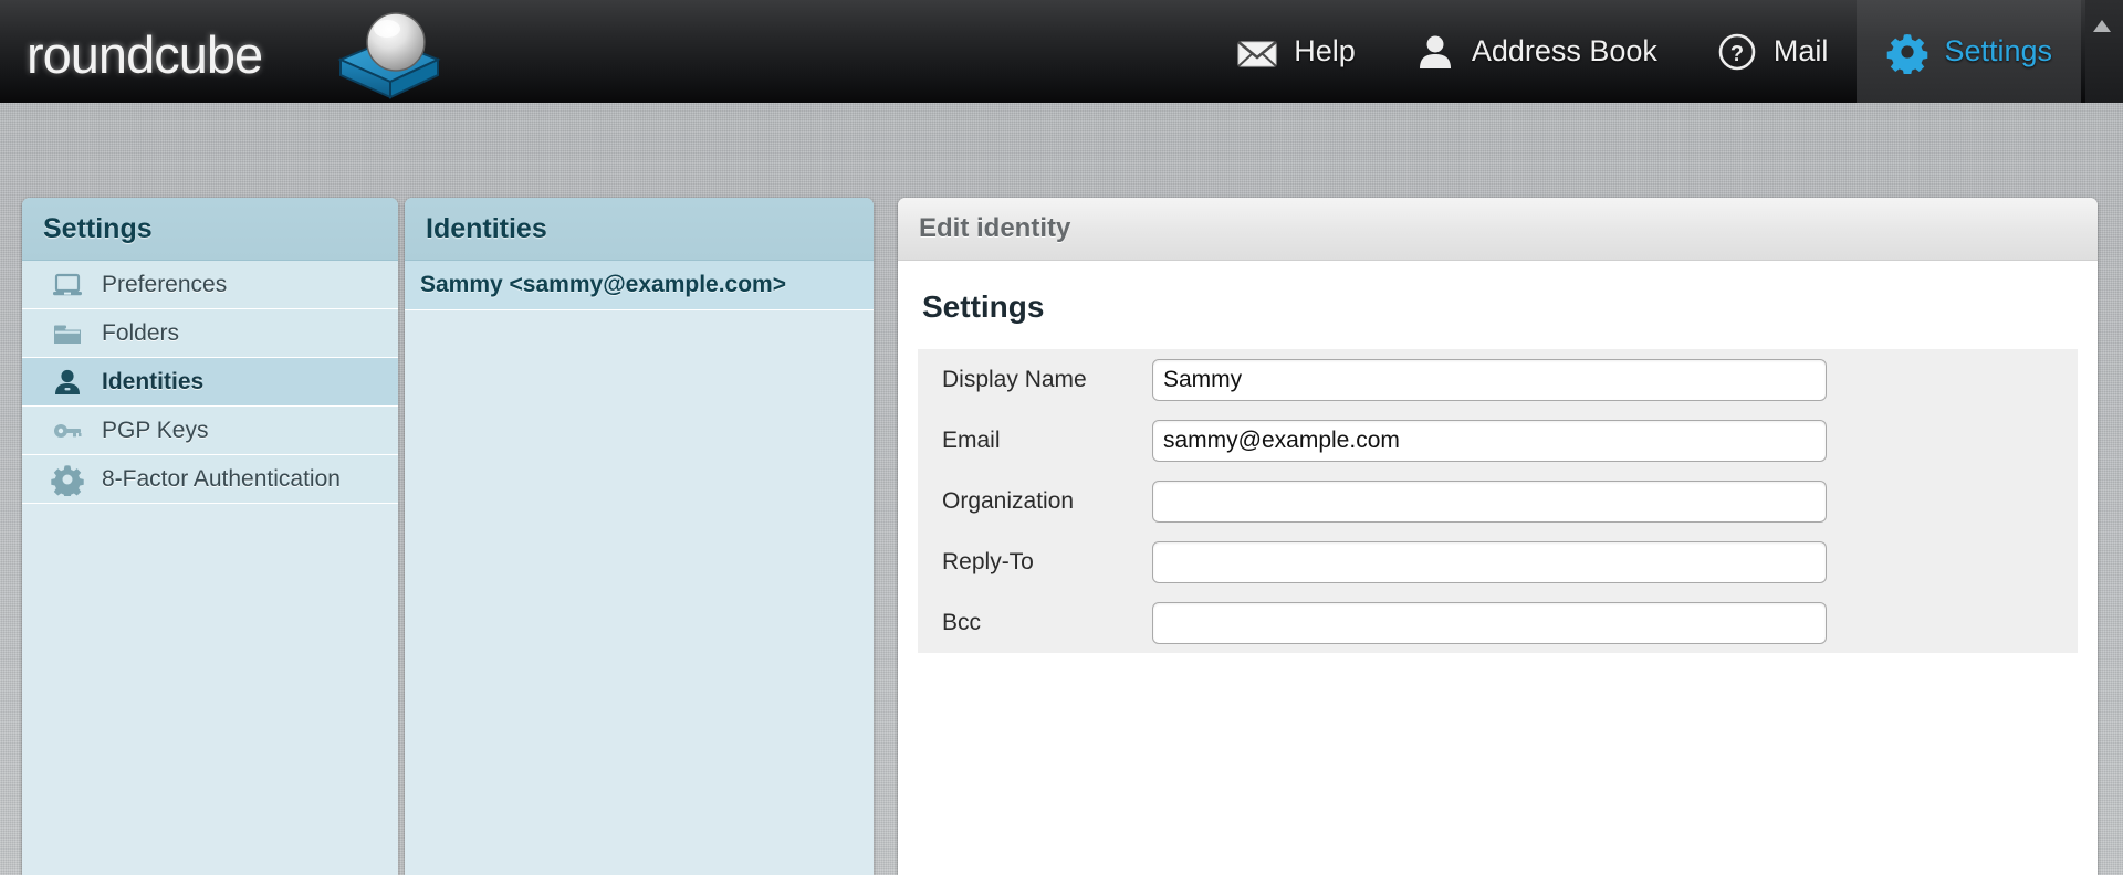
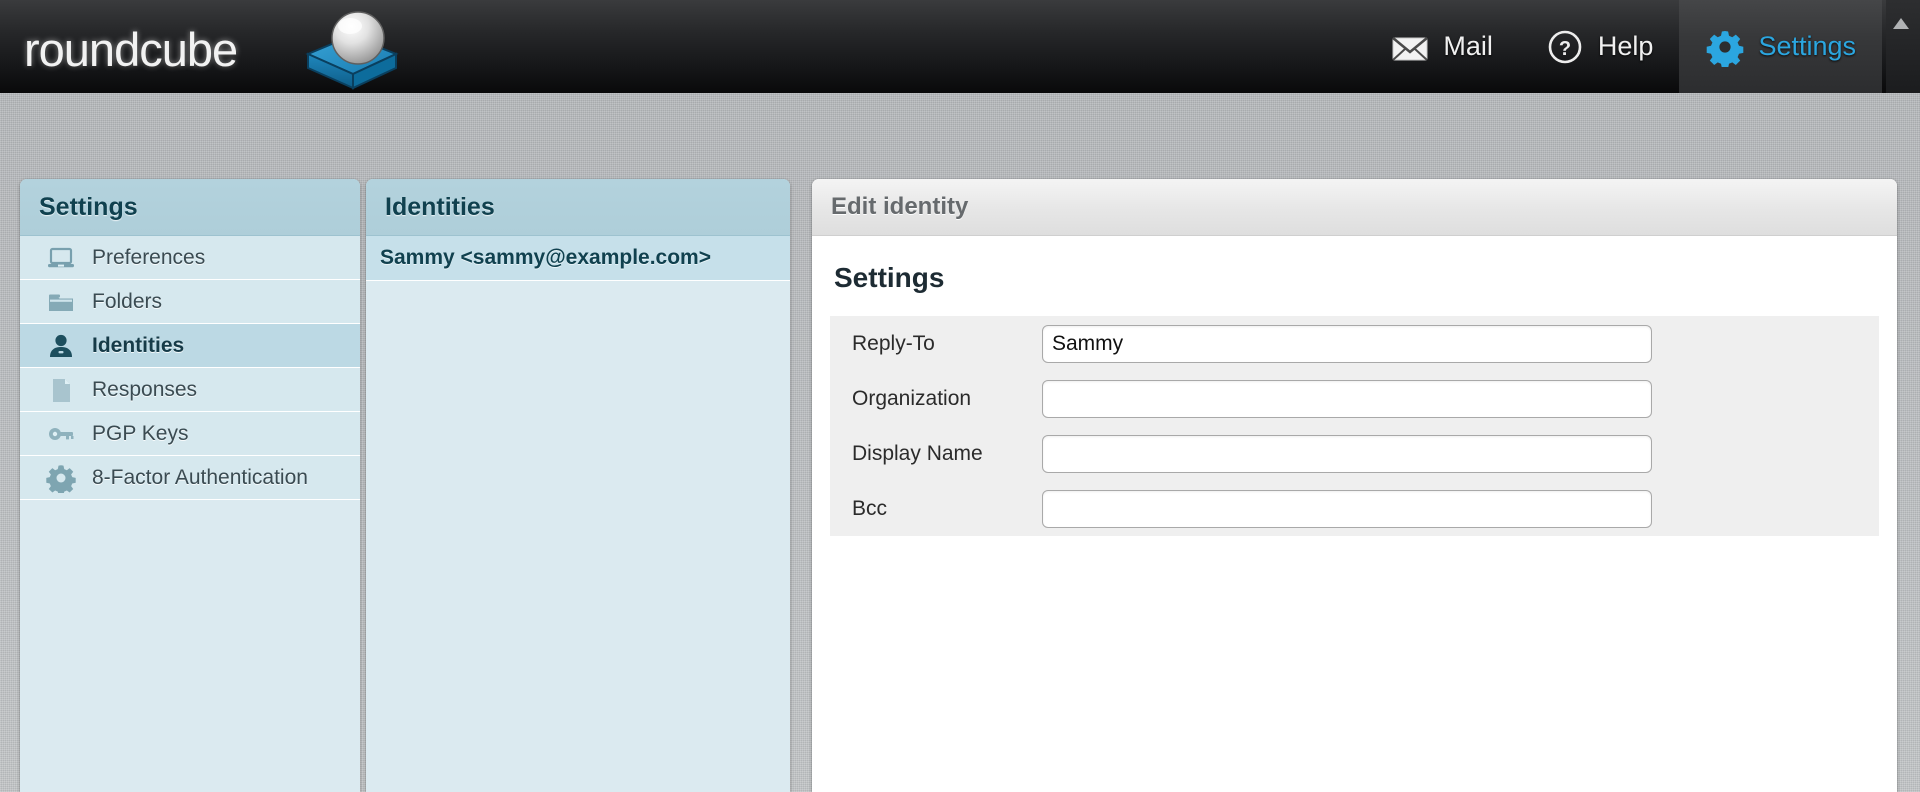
  roundcube
- Help
+ Mail
- Address Book
  ?
- Mail
+ Help
  Settings
  Settings
  Preferences
  Folders
  Identities
+ Responses
  PGP Keys
  8-Factor Authentication
  Identities
  Sammy <sammy@example.com>
  Edit identity
  Settings
- Display Name
+ Reply-To
  Sammy
- Email
- sammy@example.com
  Organization
- Reply-To
+ Display Name
  Bcc
